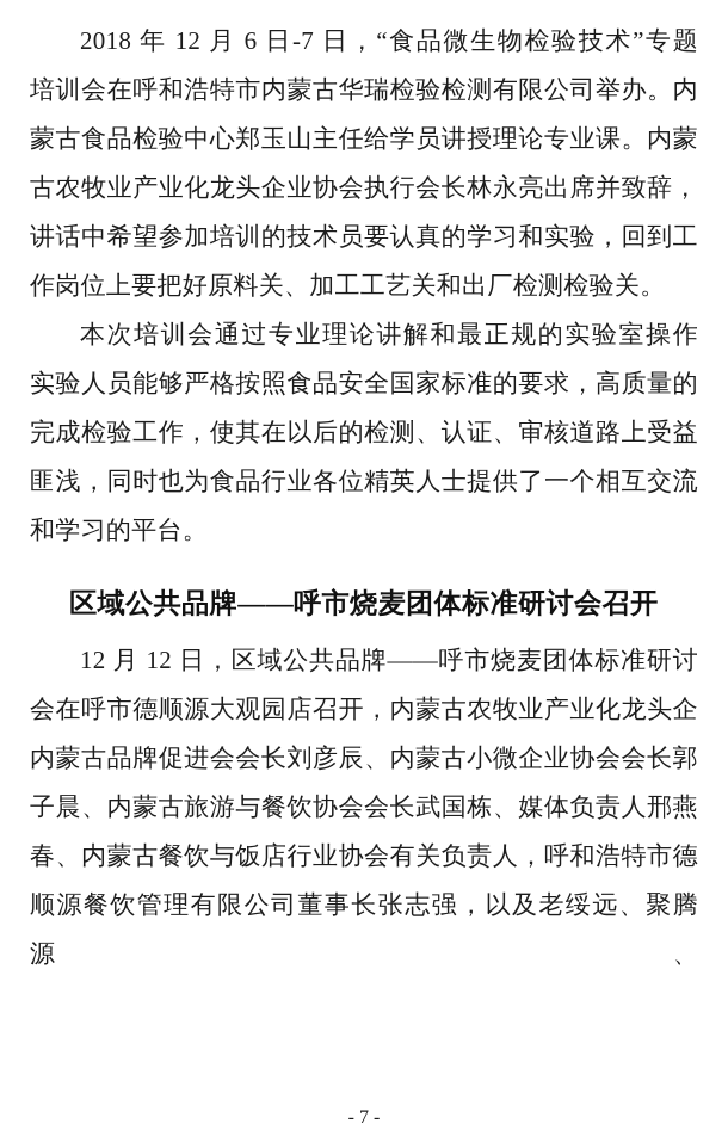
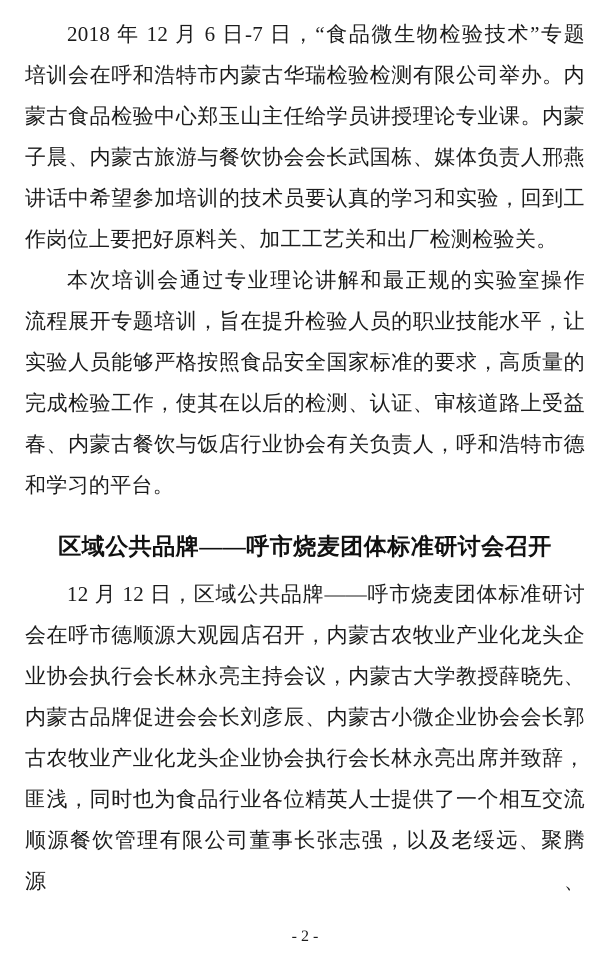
  2018 年 12 月 6 日-7 日，“食品微生物检验技术”专题
  培训会在呼和浩特市内蒙古华瑞检验检测有限公司举办。内
  蒙古食品检验中心郑玉山主任给学员讲授理论专业课。内蒙
- 古农牧业产业化龙头企业协会执行会长林永亮出席并致辞，
+ 子晨、内蒙古旅游与餐饮协会会长武国栋、媒体负责人邢燕
  讲话中希望参加培训的技术员要认真的学习和实验，回到工
  作岗位上要把好原料关、加工工艺关和出厂检测检验关。
  本次培训会通过专业理论讲解和最正规的实验室操作
+ 流程展开专题培训，旨在提升检验人员的职业技能水平，让
  实验人员能够严格按照食品安全国家标准的要求，高质量的
  完成检验工作，使其在以后的检测、认证、审核道路上受益
- 匪浅，同时也为食品行业各位精英人士提供了一个相互交流
+ 春、内蒙古餐饮与饭店行业协会有关负责人，呼和浩特市德
  和学习的平台。
  区域公共品牌——呼市烧麦团体标准研讨会召开
  12 月 12 日，区域公共品牌——呼市烧麦团体标准研讨
  会在呼市德顺源大观园店召开，内蒙古农牧业产业化龙头企
+ 业协会执行会长林永亮主持会议，内蒙古大学教授薛晓先、
  内蒙古品牌促进会会长刘彦辰、内蒙古小微企业协会会长郭
- 子晨、内蒙古旅游与餐饮协会会长武国栋、媒体负责人邢燕
+ 古农牧业产业化龙头企业协会执行会长林永亮出席并致辞，
- 春、内蒙古餐饮与饭店行业协会有关负责人，呼和浩特市德
+ 匪浅，同时也为食品行业各位精英人士提供了一个相互交流
  顺源餐饮管理有限公司董事长张志强，以及老绥远、聚腾源、
- - 7 -
+ - 2 -
